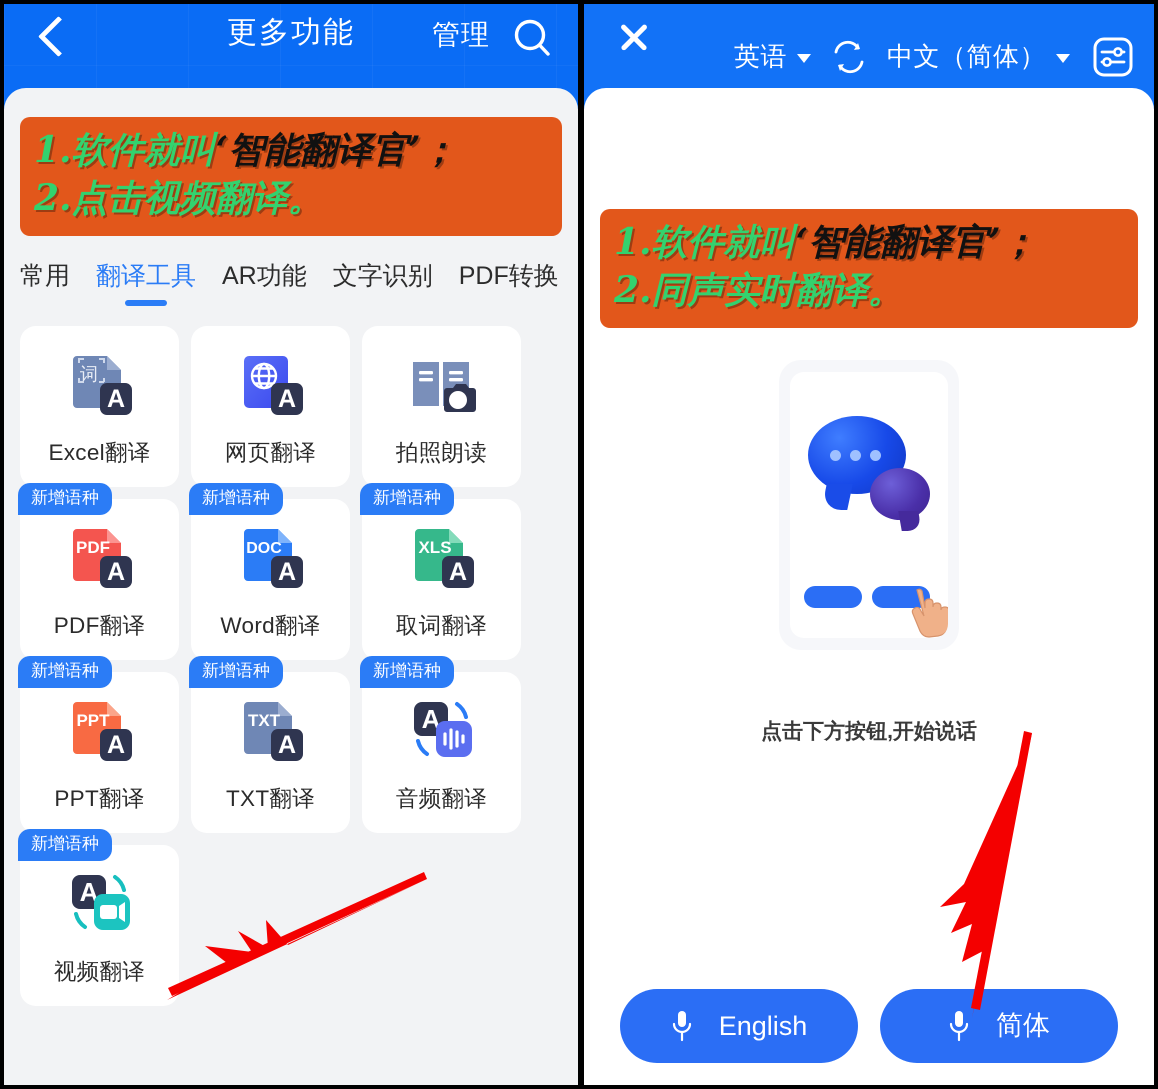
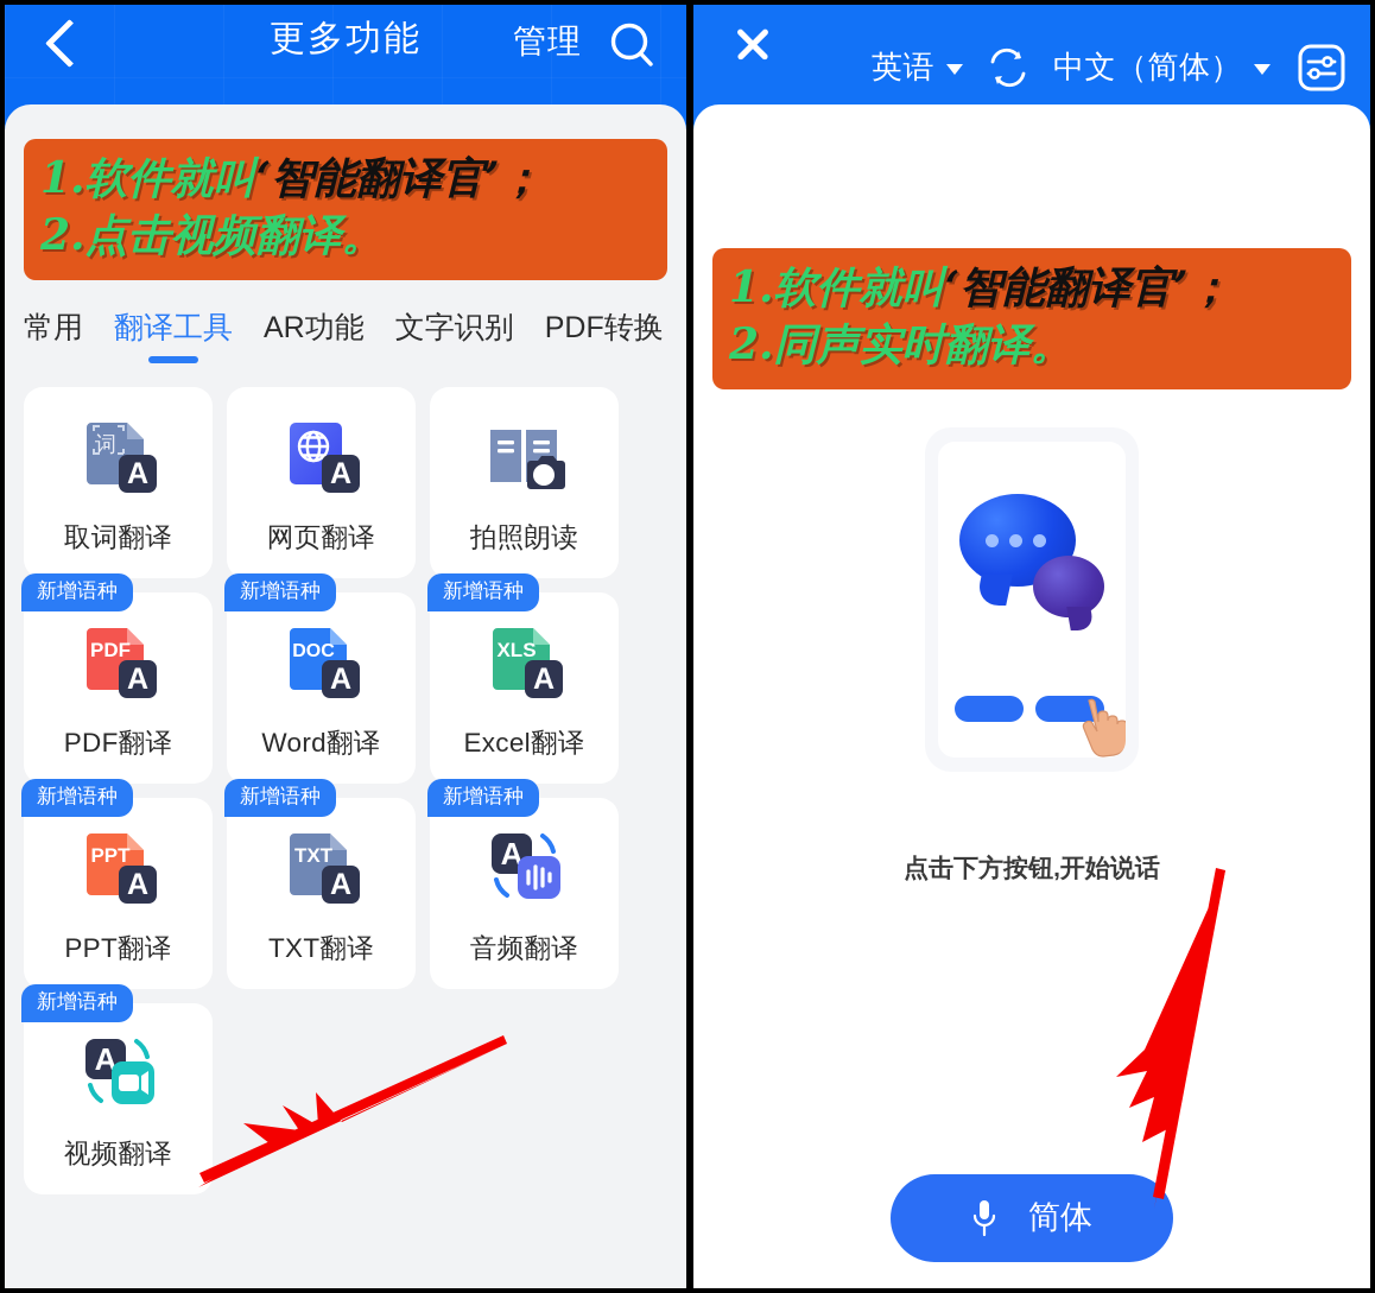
  更多功能
  管理
  1.软件就叫‘智能翻译官’；
  2.点击视频翻译。
  常用
  翻译工具
  AR功能
  文字识别
  PDF转换
  词
  A
- Excel翻译
+ 取词翻译
  A
  网页翻译
  拍照朗读
  新增语种
  PDF
  A
  PDF翻译
  新增语种
  DOC
  A
  Word翻译
  新增语种
  XLS
  A
- 取词翻译
+ Excel翻译
  新增语种
  PPT
  A
  PPT翻译
  新增语种
  TXT
  A
  TXT翻译
  新增语种
  A
  音频翻译
  新增语种
  A
  视频翻译
  英语
  中文（简体）
  1.软件就叫‘智能翻译官’；
  2.同声实时翻译。
  点击下方按钮,开始说话
- English
  简体
